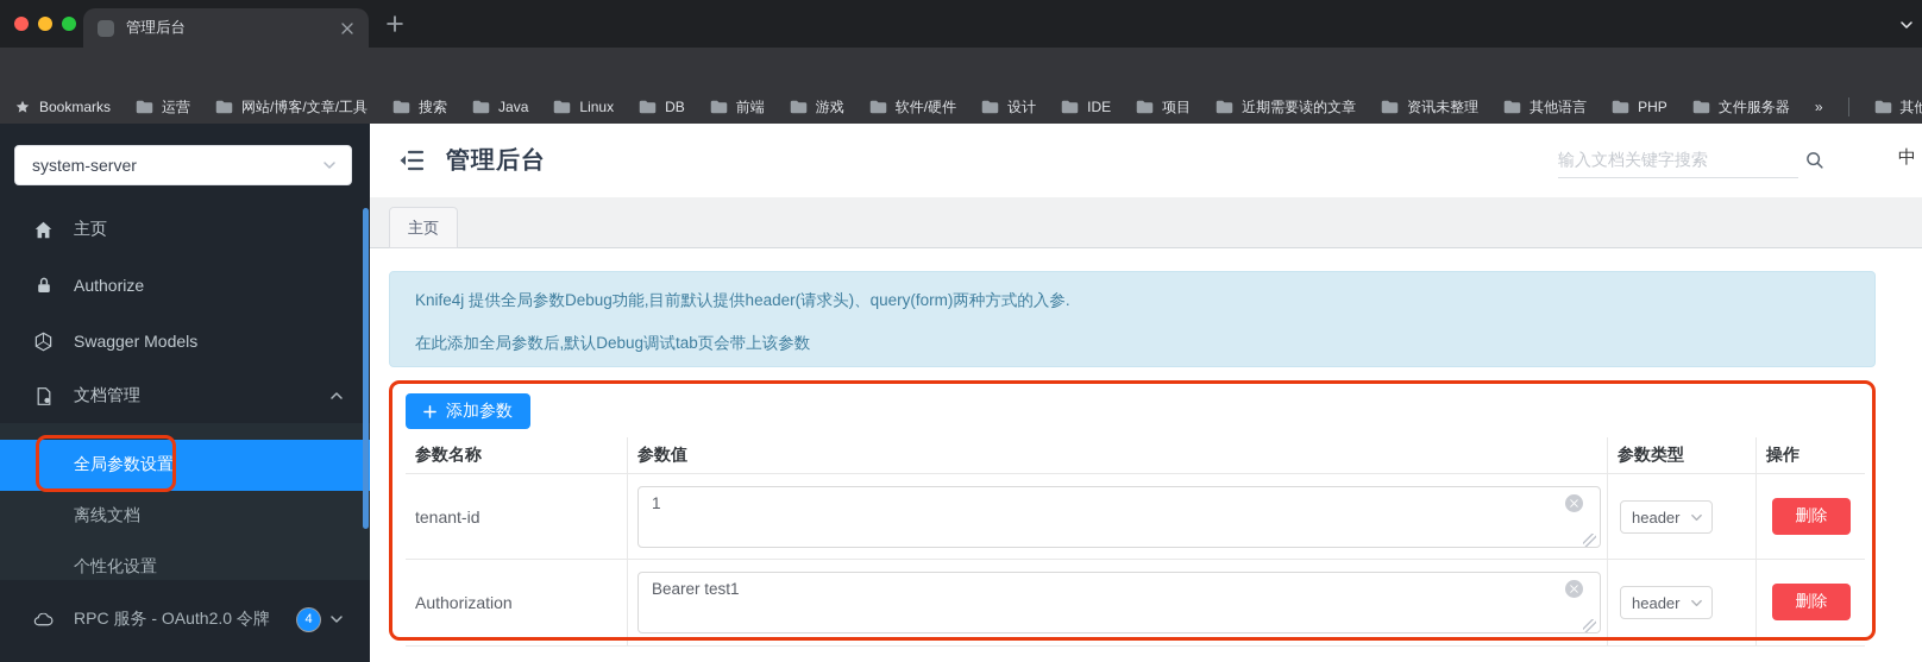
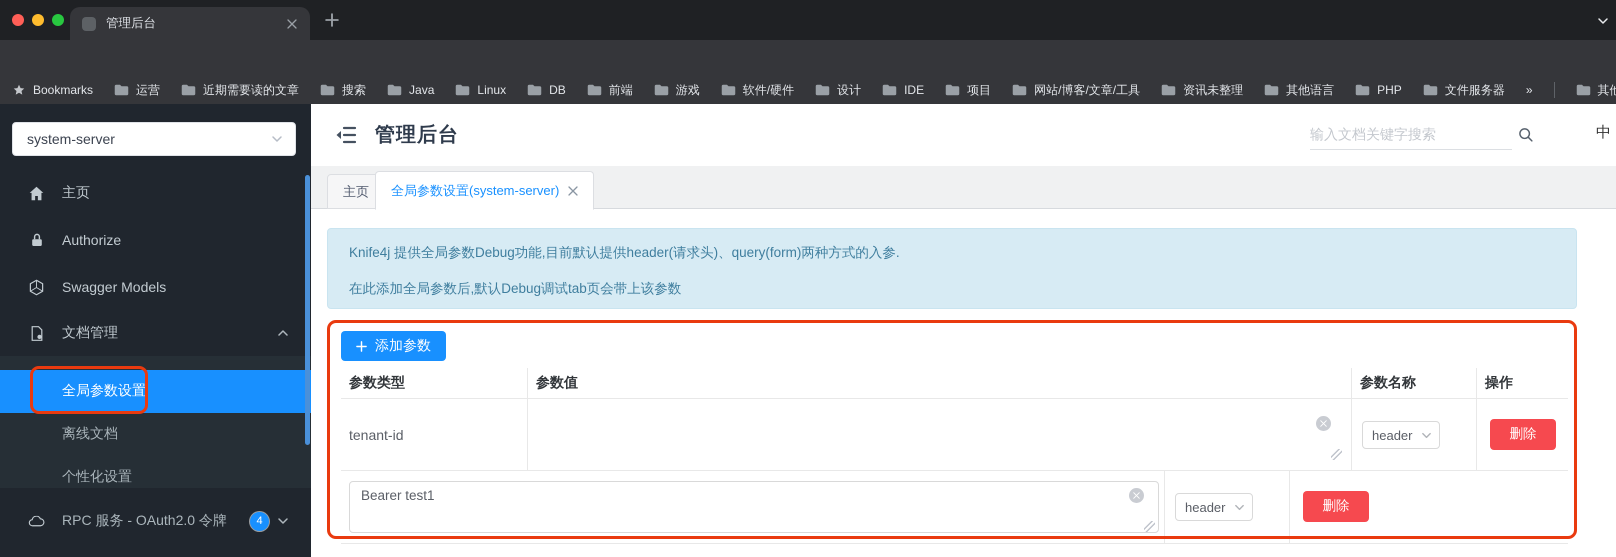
  管理后台
  Bookmarks
  运营
- 网站/博客/文章/工具
+ 近期需要读的文章
  搜索
  Java
  Linux
  DB
  前端
  游戏
  软件/硬件
  设计
  IDE
  项目
- 近期需要读的文章
+ 网站/博客/文章/工具
  资讯未整理
  其他语言
  PHP
  文件服务器
  »
  system-server
  主页
  Authorize
  Swagger Models
  文档管理
  全局参数设置
  离线文档
  个性化设置
  RPC 服务 - OAuth2.0 令牌
  4
  管理后台
  输入文档关键字搜索
  中
  主页
+ 全局参数设置(system-server)
  Knife4j 提供全局参数Debug功能,目前默认提供header(请求头)、query(form)两种方式的入参.
  在此添加全局参数后,默认Debug调试tab页会带上该参数
  添加参数
- 参数名称
+ 参数类型
  参数值
- 参数类型
+ 参数名称
  操作
  tenant-id
- 1
  header
  删除
- Authorization
  Bearer test1
  header
  删除
